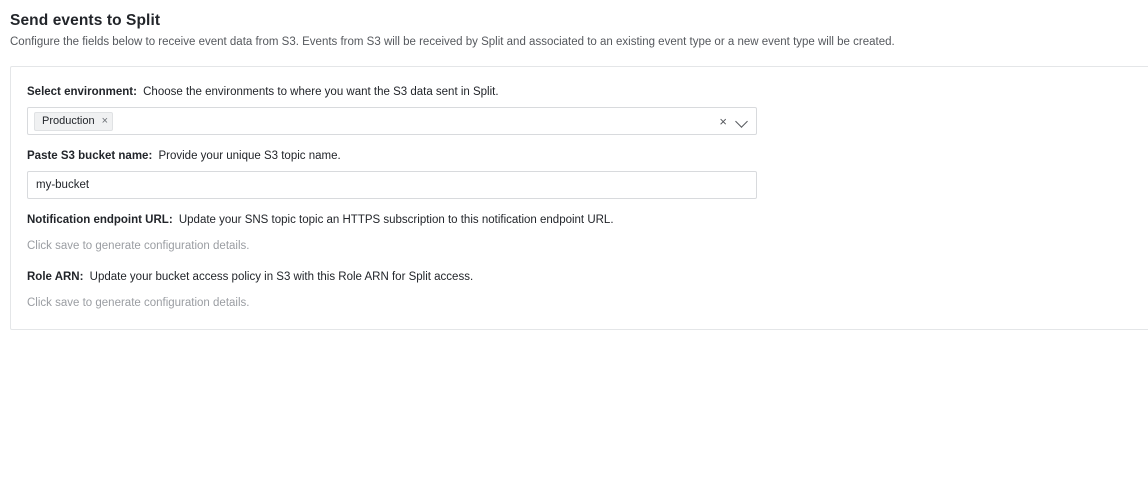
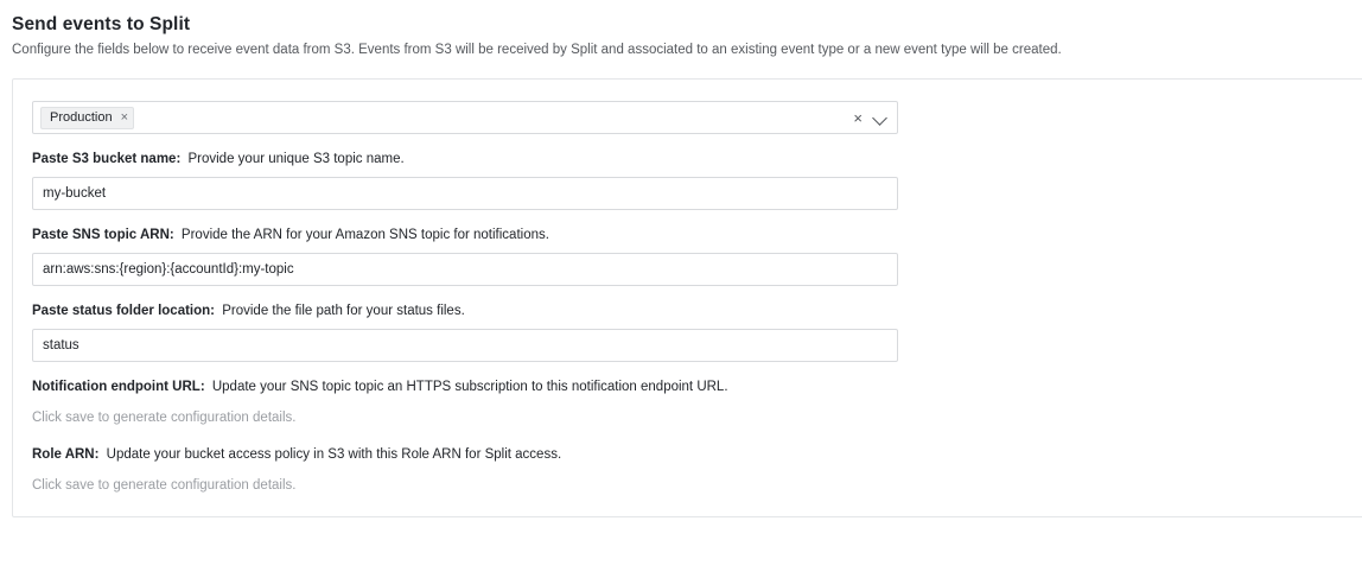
  Send events to Split
  Configure the fields below to receive event data from S3. Events from S3 will be received by Split and associated to an existing event type or a new event type will be created.
- Select environment: Choose the environments to where you want the S3 data sent in Split.
  Production
  ×
  ×
  Paste S3 bucket name: Provide your unique S3 topic name.
  my-bucket
+ Paste SNS topic ARN: Provide the ARN for your Amazon SNS topic for notifications.
+ arn:aws:sns:{region}:{accountId}:my-topic
+ Paste status folder location: Provide the file path for your status files.
+ status
  Notification endpoint URL: Update your SNS topic topic an HTTPS subscription to this notification endpoint URL.
  Click save to generate configuration details.
  Role ARN: Update your bucket access policy in S3 with this Role ARN for Split access.
  Click save to generate configuration details.
